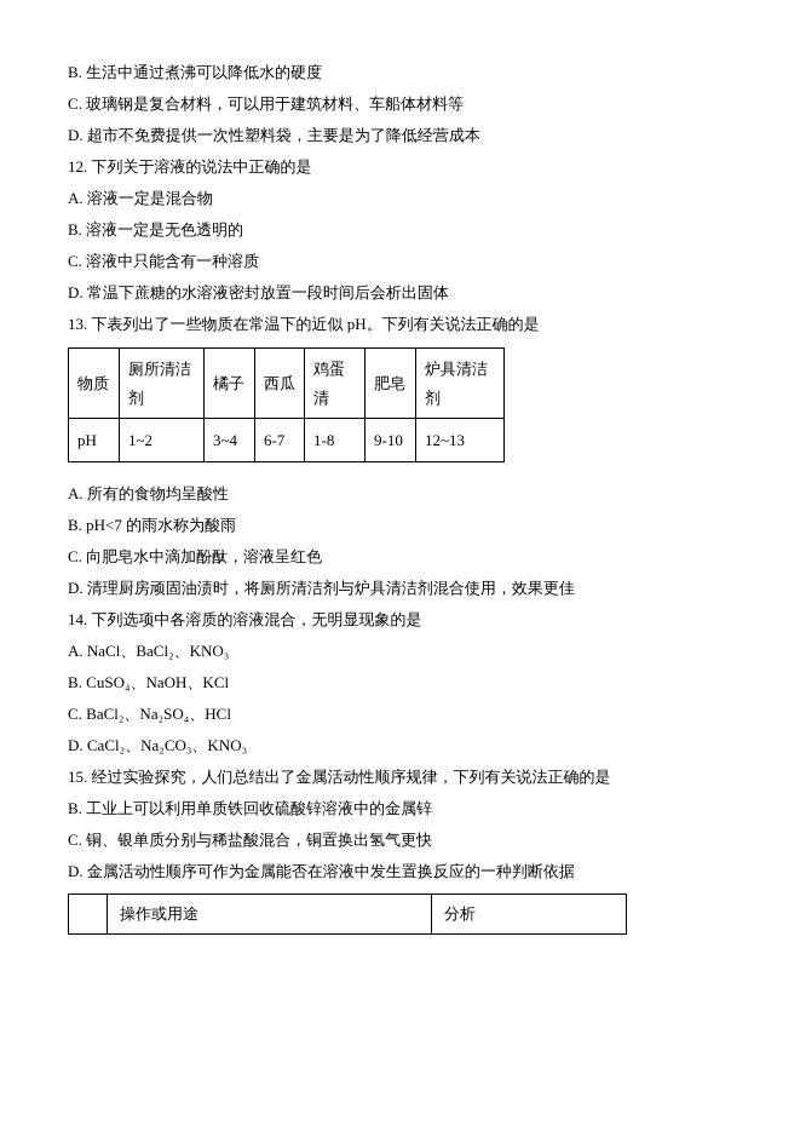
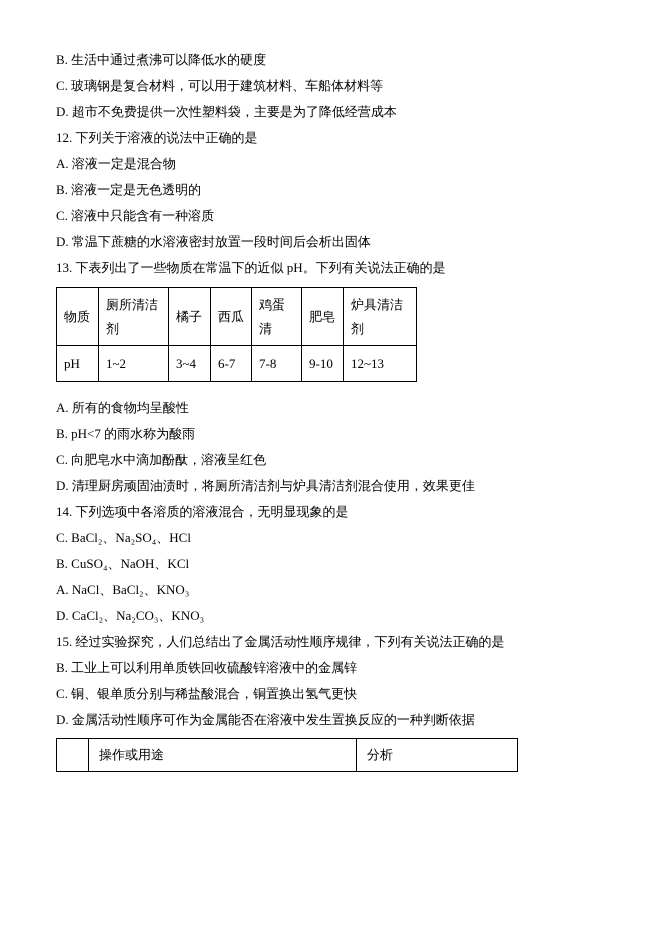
  B. 生活中通过煮沸可以降低水的硬度
  C. 玻璃钢是复合材料，可以用于建筑材料、车船体材料等
  D. 超市不免费提供一次性塑料袋，主要是为了降低经营成本
  12. 下列关于溶液的说法中正确的是
  A. 溶液一定是混合物
  B. 溶液一定是无色透明的
  C. 溶液中只能含有一种溶质
  D. 常温下蔗糖的水溶液密封放置一段时间后会析出固体
  13. 下表列出了一些物质在常温下的近似 pH。下列有关说法正确的是
  物质	厕所清洁剂	橘子	西瓜	鸡蛋清	肥皂	炉具清洁剂
- pH	1~2	3~4	6-7	1-8	9-10	12~13
+ pH	1~2	3~4	6-7	7-8	9-10	12~13
  A. 所有的食物均呈酸性
  B. pH<7 的雨水称为酸雨
  C. 向肥皂水中滴加酚酞，溶液呈红色
  D. 清理厨房顽固油渍时，将厕所清洁剂与炉具清洁剂混合使用，效果更佳
  14. 下列选项中各溶质的溶液混合，无明显现象的是
- A. NaCl、BaCl₂、KNO₃
+ C. BaCl₂、Na₂SO₄、HCl
  B. CuSO₄、NaOH、KCl
- C. BaCl₂、Na₂SO₄、HCl
+ A. NaCl、BaCl₂、KNO₃
  D. CaCl₂、Na₂CO₃、KNO₃
  15. 经过实验探究，人们总结出了金属活动性顺序规律，下列有关说法正确的是
  B. 工业上可以利用单质铁回收硫酸锌溶液中的金属锌
  C. 铜、银单质分别与稀盐酸混合，铜置换出氢气更快
  D. 金属活动性顺序可作为金属能否在溶液中发生置换反应的一种判断依据
  	操作或用途	分析
